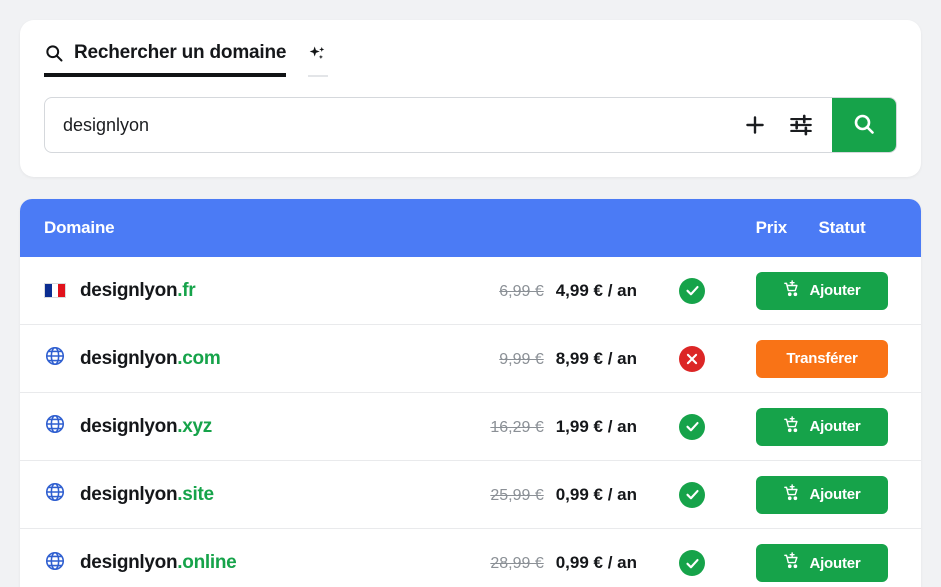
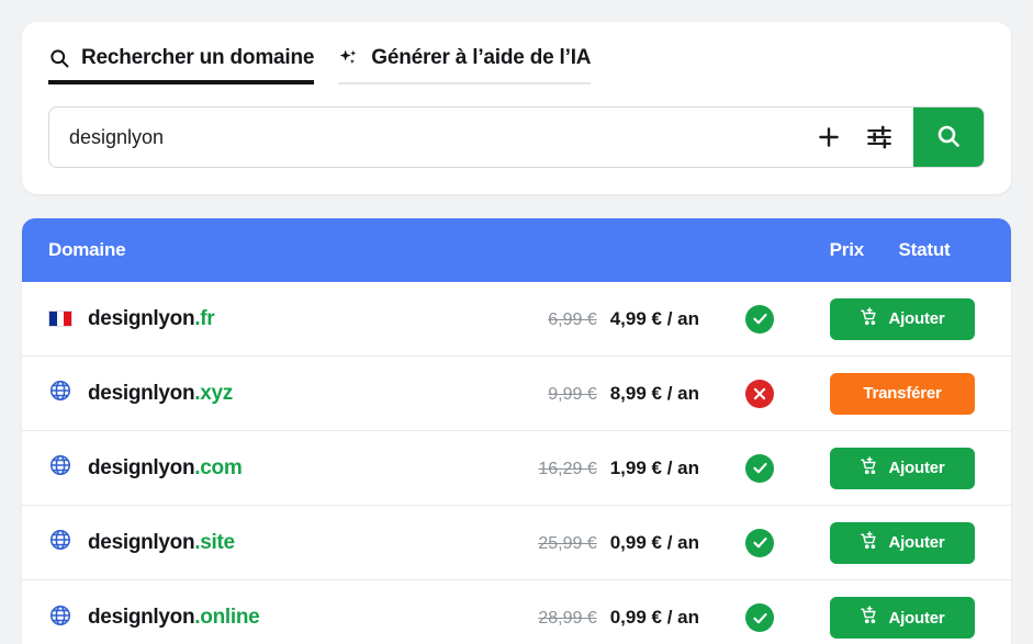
  Rechercher un domaine
+ Générer à l’aide de l’IA
  designlyon
  Domaine
  Prix
  Statut
  designlyon.fr
  6,99 €
  4,99 € / an
  Ajouter
- designlyon.com
+ designlyon.xyz
  9,99 €
  8,99 € / an
  Transférer
- designlyon.xyz
+ designlyon.com
  16,29 €
  1,99 € / an
  Ajouter
  designlyon.site
  25,99 €
  0,99 € / an
  Ajouter
  designlyon.online
  28,99 €
  0,99 € / an
  Ajouter
